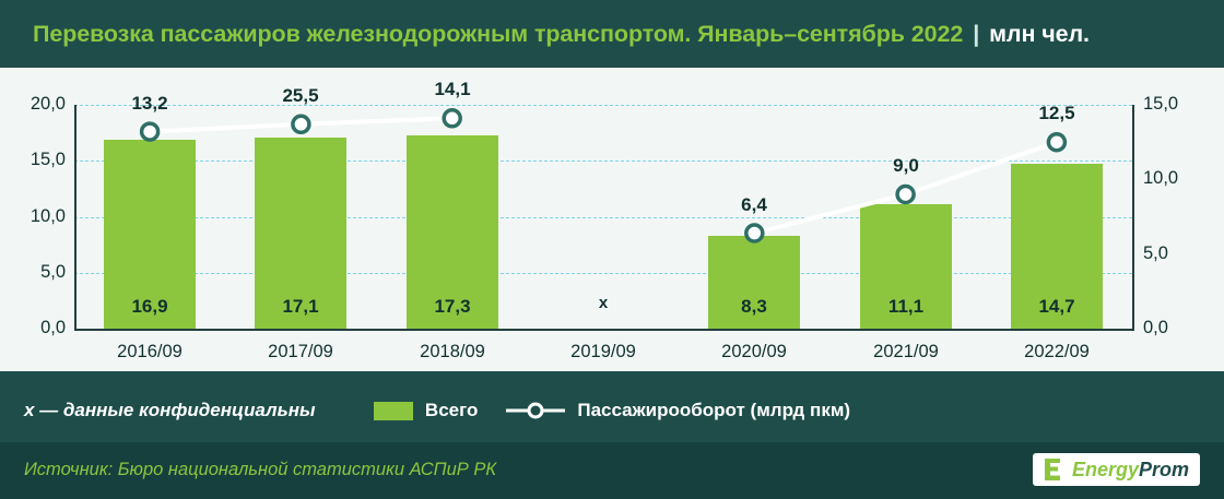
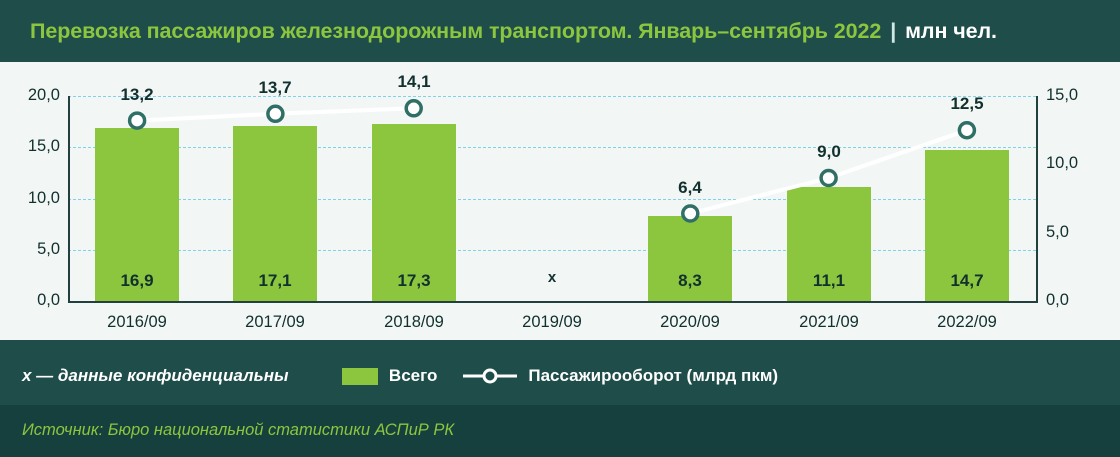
  Перевозка пассажиров железнодорожным транспортом. Январь–сентябрь 2022 | млн чел.
  0,0
  5,0
  10,0
  15,0
  20,0
  0,0
  5,0
  10,0
  15,0
  16,9
  2016/09
  17,1
  2017/09
  17,3
  2018/09
  x
  2019/09
  8,3
  2020/09
  11,1
  2021/09
  14,7
  2022/09
  13,2
- 25,5
+ 13,7
  14,1
  6,4
  9,0
  12,5
  x — данные конфиденциальны
  Всего
  Пассажирооборот (млрд пкм)
  Источник: Бюро национальной статистики АСПиР РК
- EnergyProm
